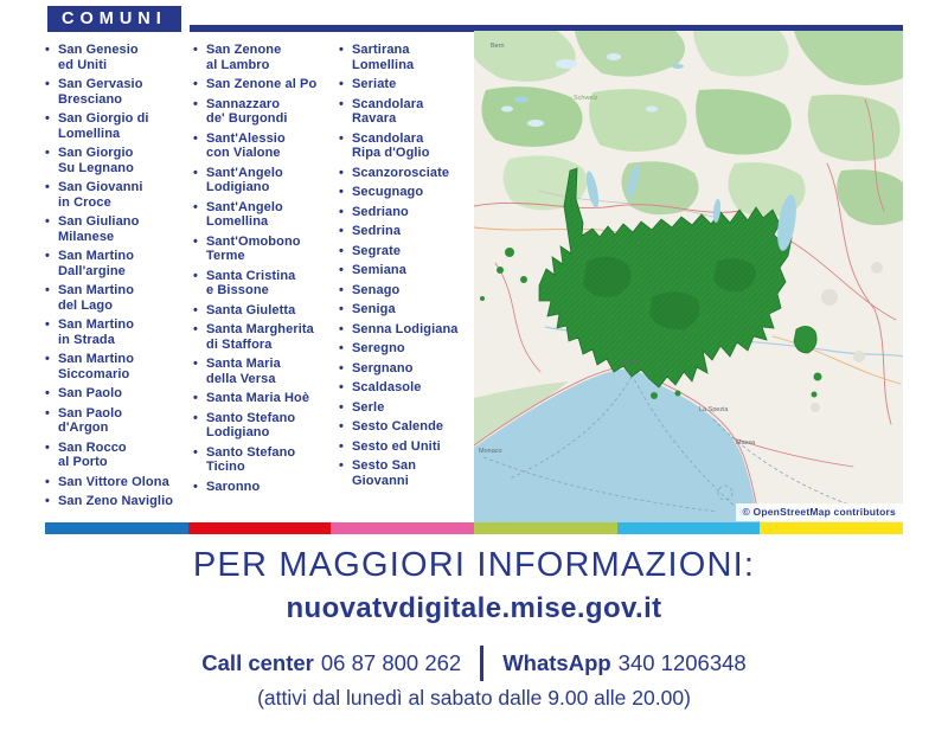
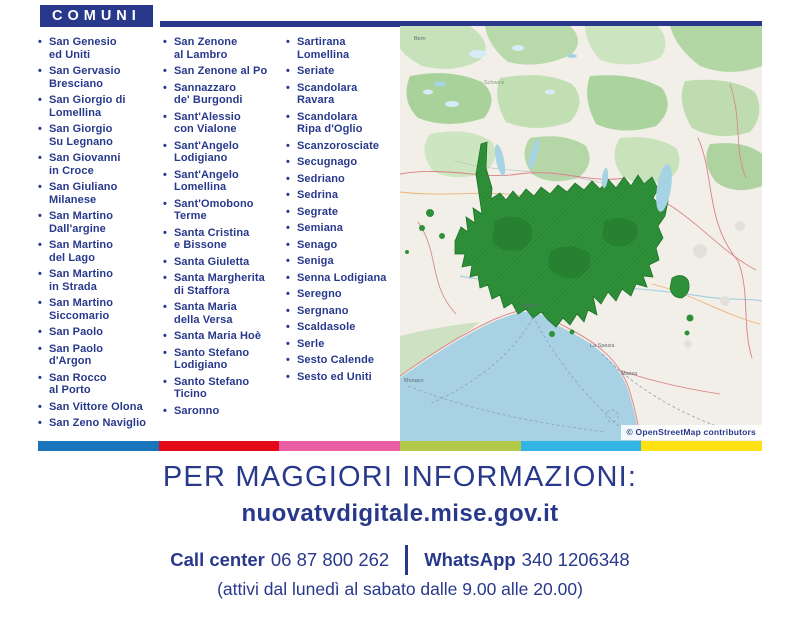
  COMUNI
  San Genesio
  ed Uniti
  San Gervasio
  Bresciano
  San Giorgio di
  Lomellina
  San Giorgio
  Su Legnano
  San Giovanni
  in Croce
  San Giuliano
  Milanese
  San Martino
  Dall'argine
  San Martino
  del Lago
  San Martino
  in Strada
  San Martino
  Siccomario
  San Paolo
  San Paolo
  d'Argon
  San Rocco
  al Porto
  San Vittore Olona
  San Zeno Naviglio
  San Zenone
  al Lambro
  San Zenone al Po
  Sannazzaro
  de' Burgondi
  Sant'Alessio
  con Vialone
  Sant'Angelo
  Lodigiano
  Sant'Angelo
  Lomellina
  Sant'Omobono
  Terme
  Santa Cristina
  e Bissone
  Santa Giuletta
  Santa Margherita
  di Staffora
  Santa Maria
  della Versa
  Santa Maria Hoè
  Santo Stefano
  Lodigiano
  Santo Stefano
  Ticino
  Saronno
  Sartirana
  Lomellina
  Seriate
  Scandolara
  Ravara
  Scandolara
  Ripa d'Oglio
  Scanzorosciate
  Secugnago
  Sedriano
  Sedrina
  Segrate
  Semiana
  Senago
  Seniga
  Senna Lodigiana
  Seregno
  Sergnano
  Scaldasole
  Serle
  Sesto Calende
  Sesto ed Uniti
- Sesto San
- Giovanni
  © OpenStreetMap contributors
  PER MAGGIORI INFORMAZIONI:
  nuovatvdigitale.mise.gov.it
  Call center
  06 87 800 262
  WhatsApp
  340 1206348
  (attivi dal lunedì al sabato dalle 9.00 alle 20.00)
